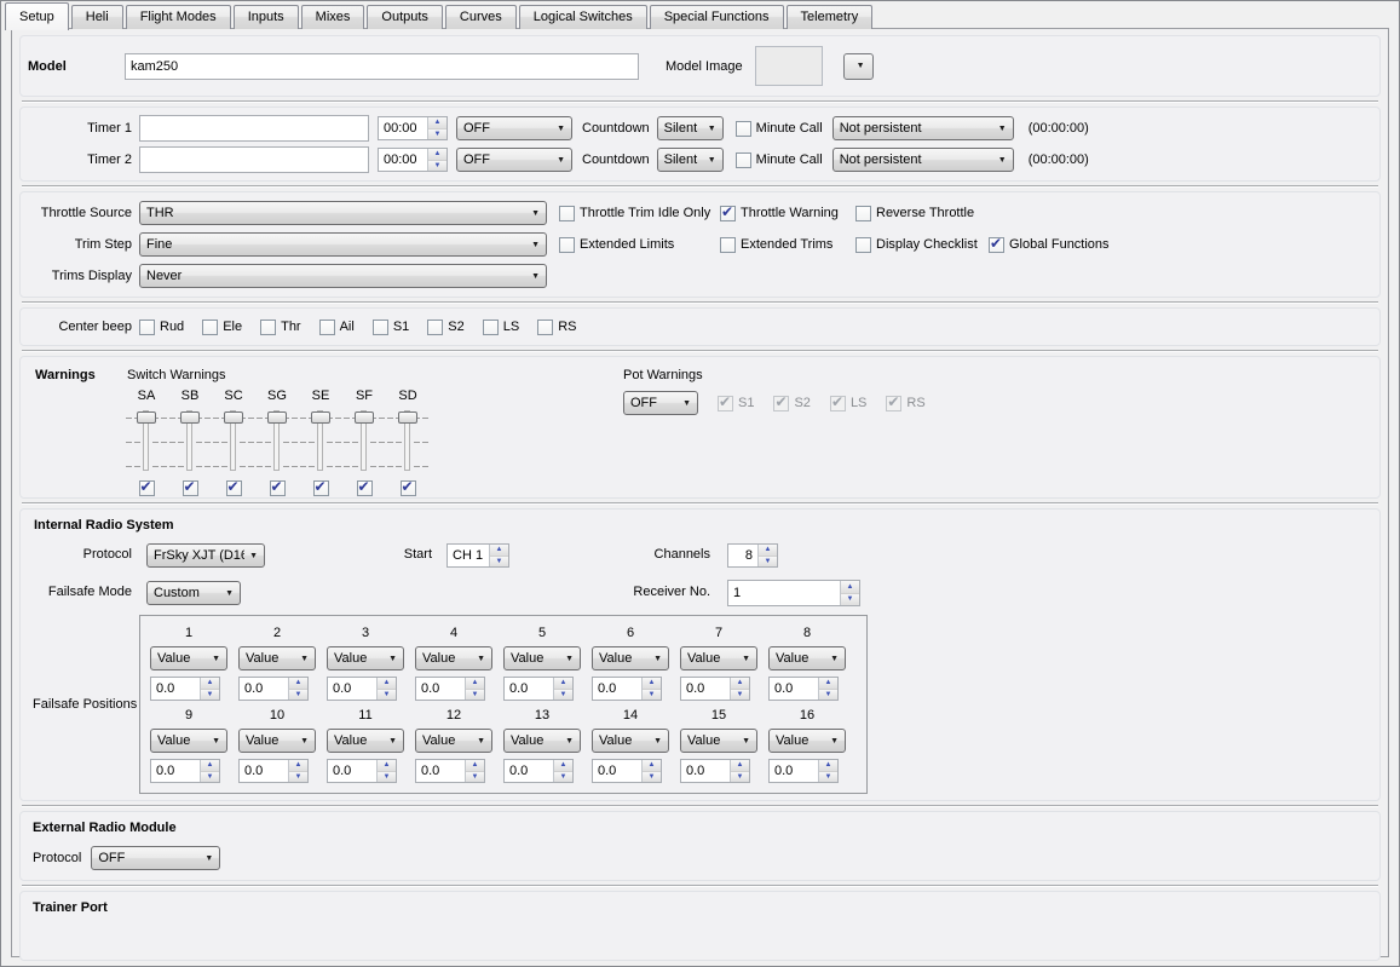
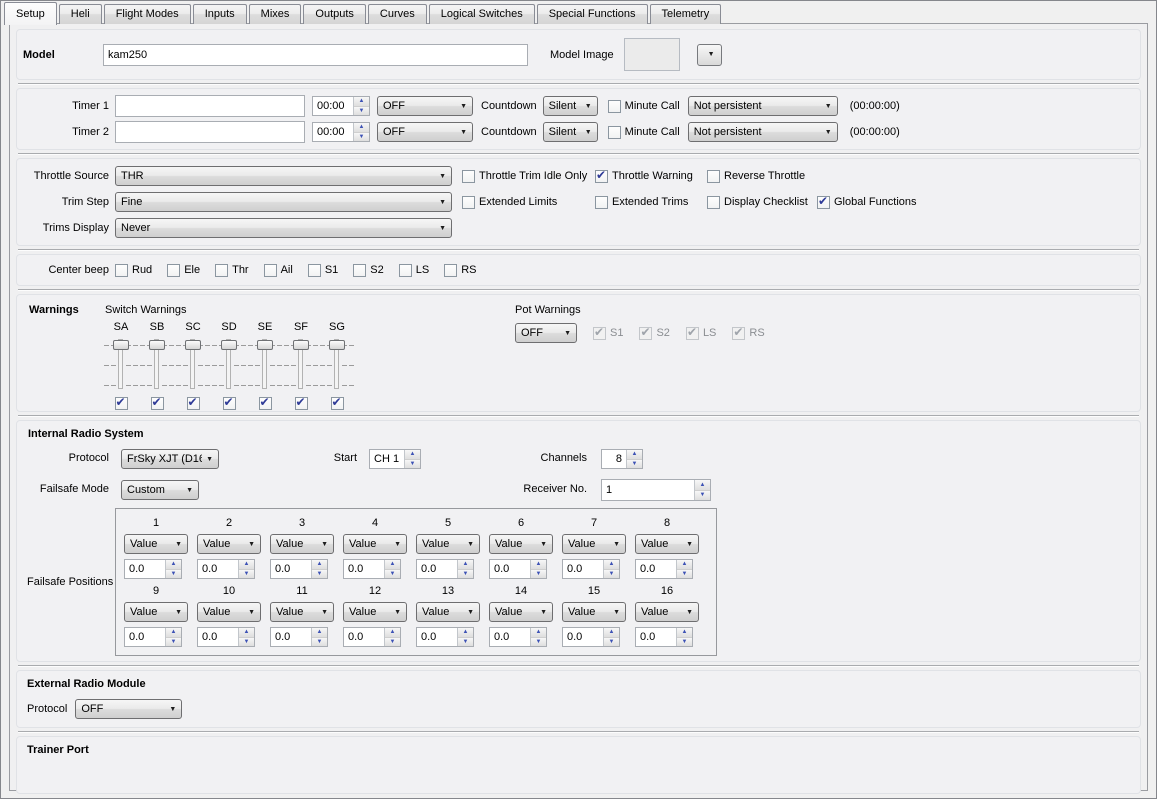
  Setup
  Heli
  Flight Modes
  Inputs
  Mixes
  Outputs
  Curves
  Logical Switches
  Special Functions
  Telemetry
  Model
  kam250
  Model Image
  Timer 1
  00:00
  OFF
  Countdown
  Silent
  Minute Call
  Not persistent
  (00:00:00)
  Timer 2
  00:00
  OFF
  Countdown
  Silent
  Minute Call
  Not persistent
  (00:00:00)
  Throttle Source
  THR
  Throttle Trim Idle Only
  Throttle Warning
  Reverse Throttle
  Trim Step
  Fine
  Extended Limits
  Extended Trims
  Display Checklist
  Global Functions
  Trims Display
  Never
  Center beep
  Rud
  Ele
  Thr
  Ail
  S1
  S2
  LS
  RS
  Warnings
  Switch Warnings
  SA
  SB
  SC
- SG
+ SD
  SE
  SF
- SD
+ SG
  Pot Warnings
  OFF
  S1
  S2
  LS
  RS
  Internal Radio System
  Protocol
  FrSky XJT (D16
  Start
  CH 1
  Channels
  8
  Failsafe Mode
  Custom
  Receiver No.
  1
  Failsafe Positions
  1
  Value
  0.0
  2
  Value
  0.0
  3
  Value
  0.0
  4
  Value
  0.0
  5
  Value
  0.0
  6
  Value
  0.0
  7
  Value
  0.0
  8
  Value
  0.0
  9
  Value
  0.0
  10
  Value
  0.0
  11
  Value
  0.0
  12
  Value
  0.0
  13
  Value
  0.0
  14
  Value
  0.0
  15
  Value
  0.0
  16
  Value
  0.0
  External Radio Module
  Protocol
  OFF
  Trainer Port
